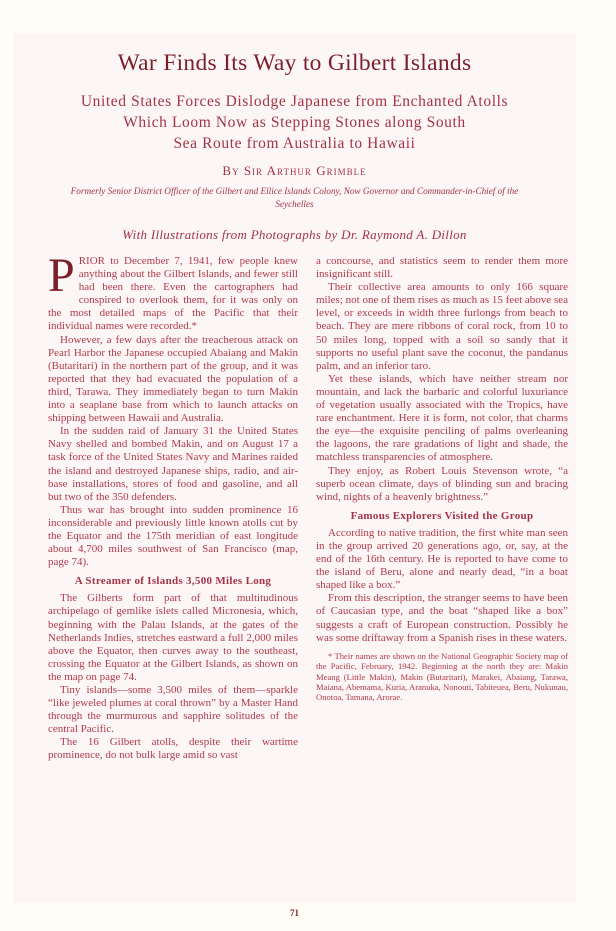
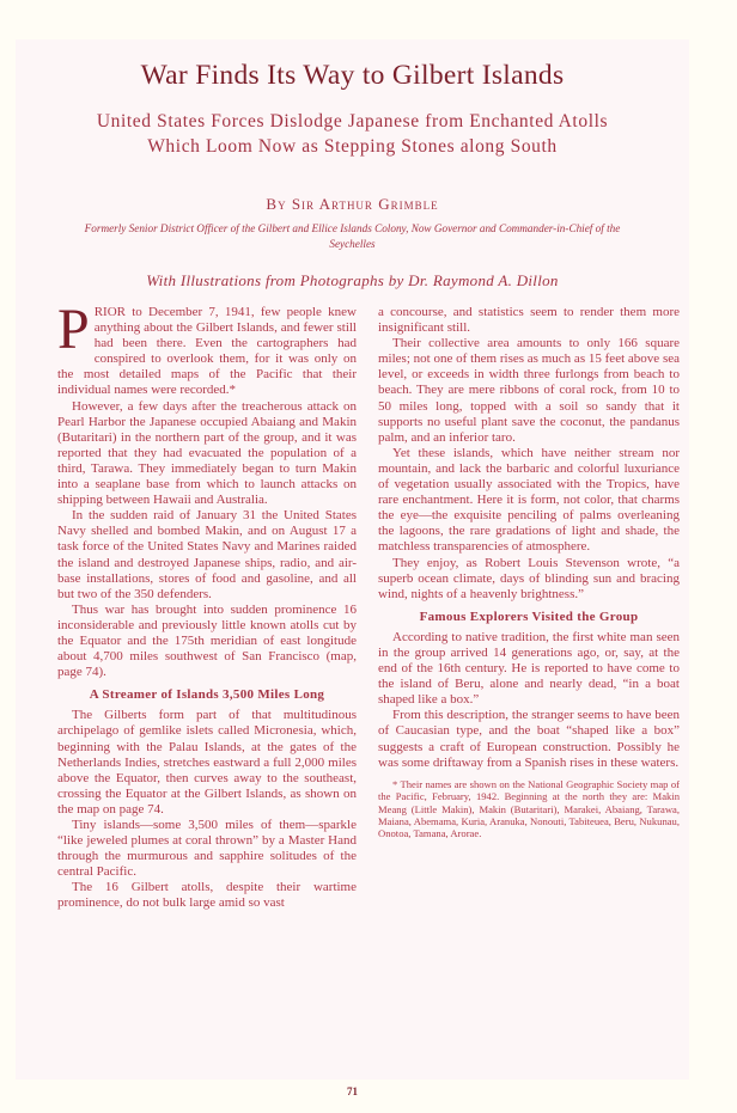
  War Finds Its Way to Gilbert Islands
  United States Forces Dislodge Japanese from Enchanted Atolls
  Which Loom Now as Stepping Stones along South
- Sea Route from Australia to Hawaii
  By Sir Arthur Grimble
  Formerly Senior District Officer of the Gilbert and Ellice Islands Colony, Now Governor and Commander-in-Chief of the Seychelles
  With Illustrations from Photographs by Dr. Raymond A. Dillon
  P
  RIOR to December 7, 1941, few people knew anything about the Gilbert Islands, and fewer still had been there. Even the cartographers had conspired to overlook them, for it was only on the most detailed maps of the Pacific that their individual names were recorded.*
  However, a few days after the treacherous attack on Pearl Harbor the Japanese occupied Abaiang and Makin (Butaritari) in the northern part of the group, and it was reported that they had evacuated the population of a third, Tarawa. They immediately began to turn Makin into a seaplane base from which to launch attacks on shipping between Hawaii and Australia.
  In the sudden raid of January 31 the United States Navy shelled and bombed Makin, and on August 17 a task force of the United States Navy and Marines raided the island and destroyed Japanese ships, radio, and air-base installations, stores of food and gasoline, and all but two of the 350 defenders.
  Thus war has brought into sudden prominence 16 inconsiderable and previously little known atolls cut by the Equator and the 175th meridian of east longitude about 4,700 miles southwest of San Francisco (map, page 74).
  A Streamer of Islands 3,500 Miles Long
  The Gilberts form part of that multitudinous archipelago of gemlike islets called Micronesia, which, beginning with the Palau Islands, at the gates of the Netherlands Indies, stretches eastward a full 2,000 miles above the Equator, then curves away to the southeast, crossing the Equator at the Gilbert Islands, as shown on the map on page 74.
  Tiny islands—some 3,500 miles of them—sparkle “like jeweled plumes at coral thrown” by a Master Hand through the murmurous and sapphire solitudes of the central Pacific.
  The 16 Gilbert atolls, despite their wartime prominence, do not bulk large amid so vast
  a concourse, and statistics seem to render them more insignificant still.
  Their collective area amounts to only 166 square miles; not one of them rises as much as 15 feet above sea level, or exceeds in width three furlongs from beach to beach. They are mere ribbons of coral rock, from 10 to 50 miles long, topped with a soil so sandy that it supports no useful plant save the coconut, the pandanus palm, and an inferior taro.
  Yet these islands, which have neither stream nor mountain, and lack the barbaric and colorful luxuriance of vegetation usually associated with the Tropics, have rare enchantment. Here it is form, not color, that charms the eye—the exquisite penciling of palms overleaning the lagoons, the rare gradations of light and shade, the matchless transparencies of atmosphere.
  They enjoy, as Robert Louis Stevenson wrote, “a superb ocean climate, days of blinding sun and bracing wind, nights of a heavenly brightness.”
  Famous Explorers Visited the Group
- According to native tradition, the first white man seen in the group arrived 20 generations ago, or, say, at the end of the 16th century. He is reported to have come to the island of Beru, alone and nearly dead, “in a boat shaped like a box.”
+ According to native tradition, the first white man seen in the group arrived 14 generations ago, or, say, at the end of the 16th century. He is reported to have come to the island of Beru, alone and nearly dead, “in a boat shaped like a box.”
  From this description, the stranger seems to have been of Caucasian type, and the boat “shaped like a box” suggests a craft of European construction. Possibly he was some driftaway from a Spanish rises in these waters.
  * Their names are shown on the National Geographic Society map of the Pacific, February, 1942. Beginning at the north they are: Makin Meang (Little Makin), Makin (Butaritari), Marakei, Abaiang, Tarawa, Maiana, Abemama, Kuria, Aranuka, Nonouti, Tabiteuea, Beru, Nukunau, Onotoa, Tamana, Arorae.
  71
